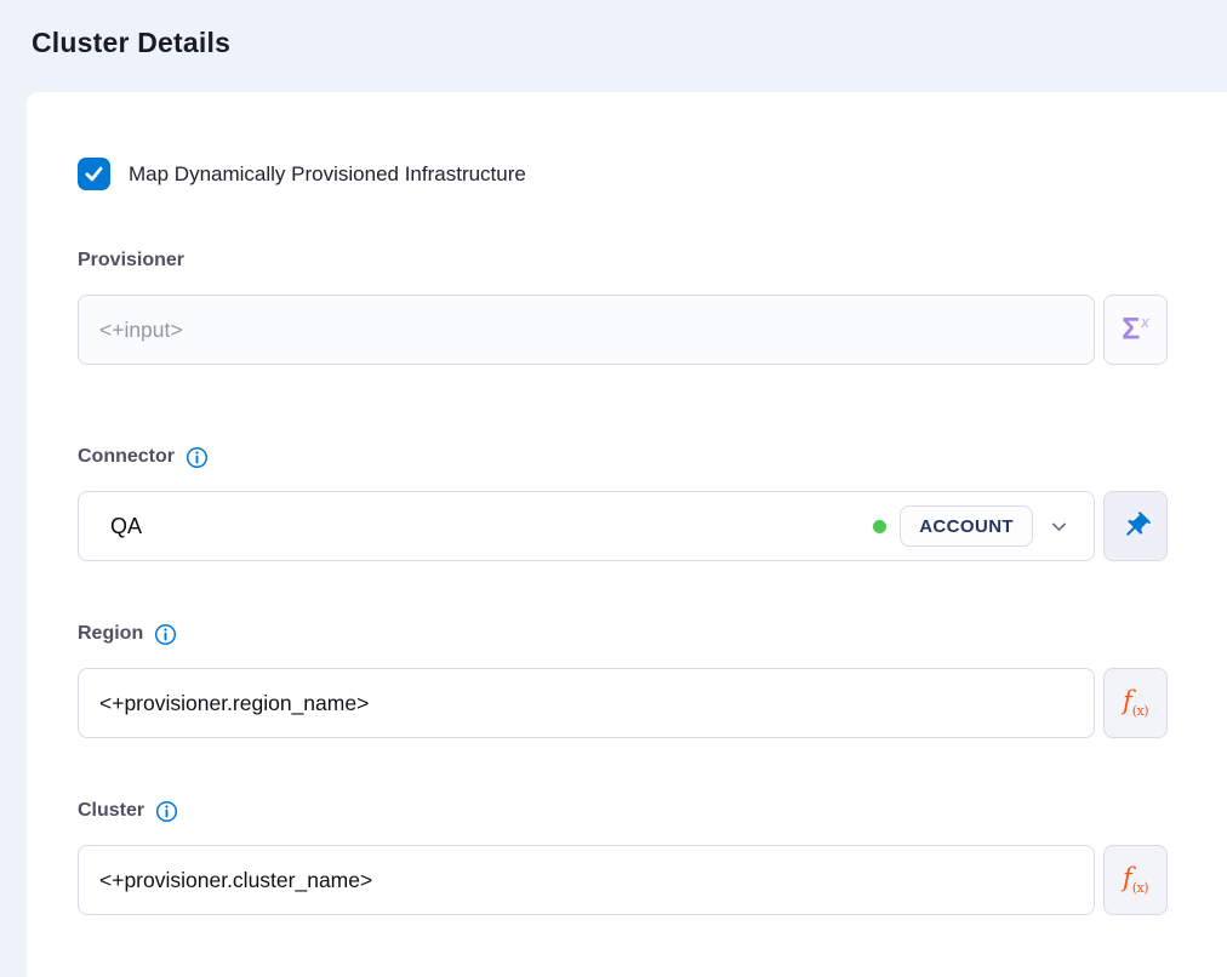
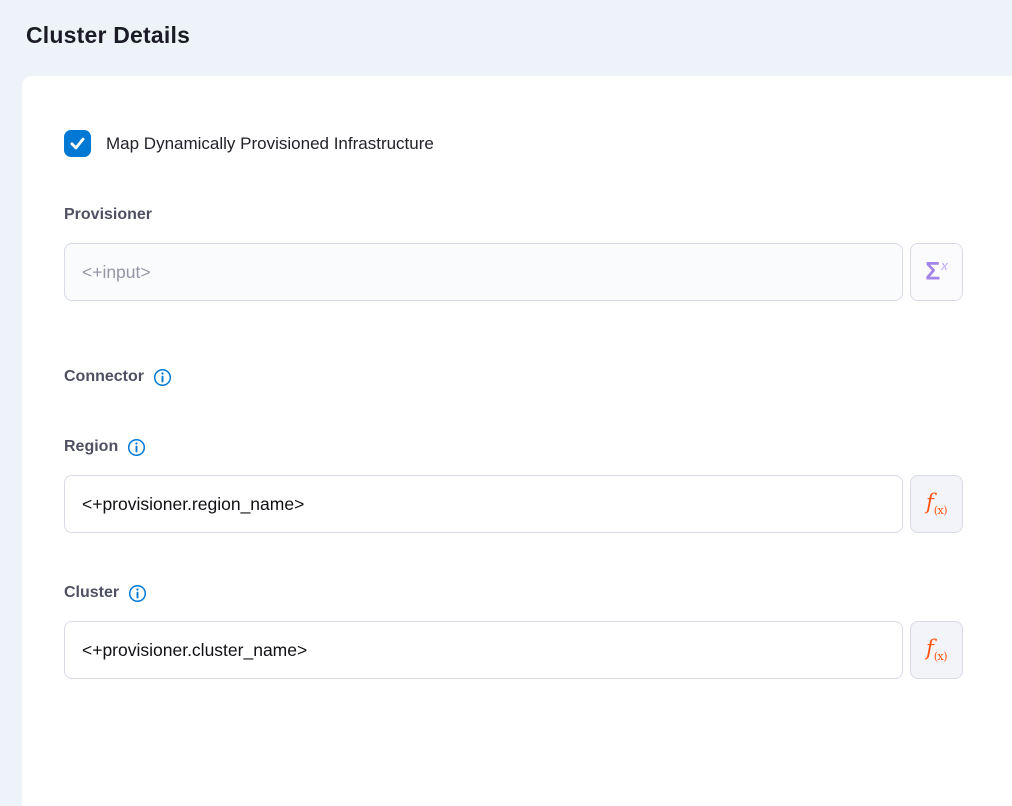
  Cluster Details
  Map Dynamically Provisioned Infrastructure
  Provisioner
  <+input>
  Σx
  Connector
- QA
- ACCOUNT
  Region
  <+provisioner.region_name>
  f(x)
  Cluster
  <+provisioner.cluster_name>
  f(x)
